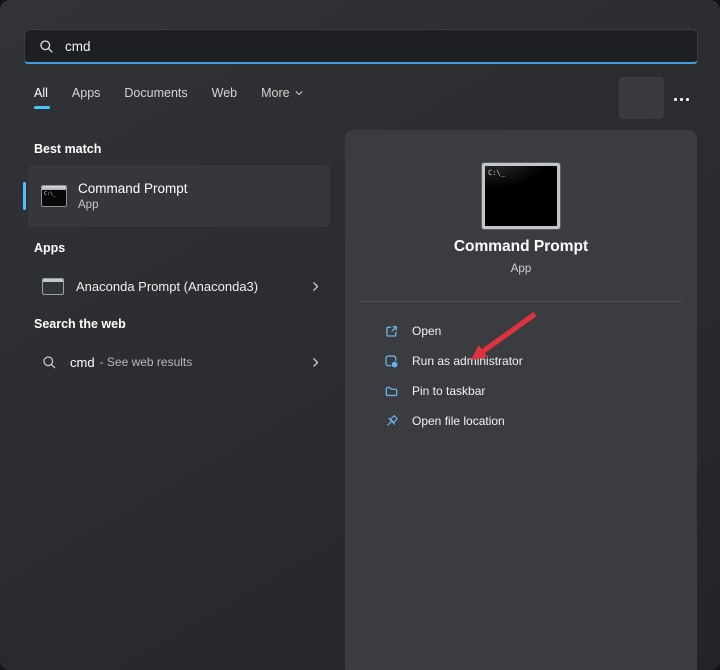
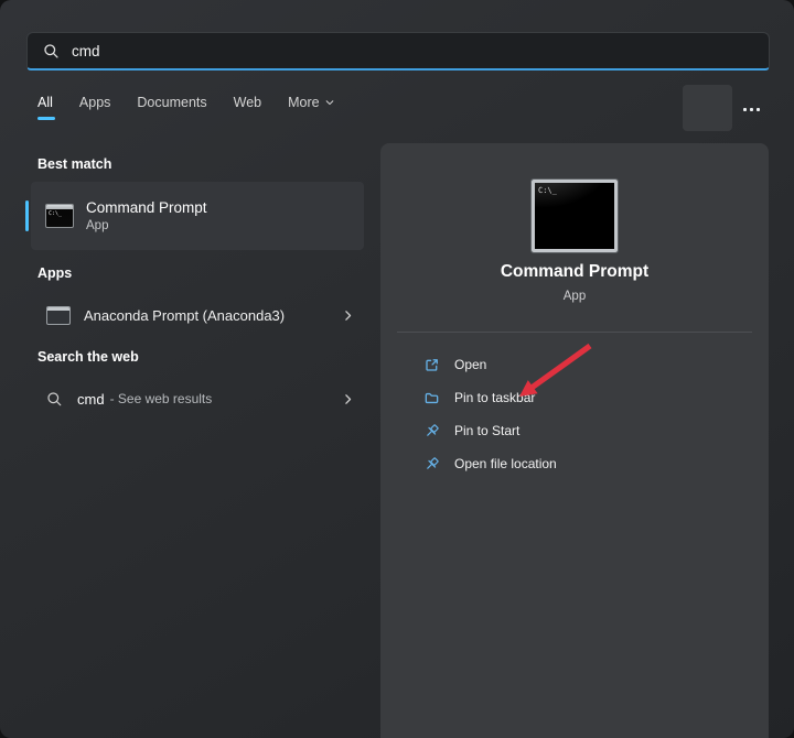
  cmd
  All
  Apps
  Documents
  Web
  More
  Best match
  Command Prompt
  App
  Apps
  Anaconda Prompt (Anaconda3)
  Search the web
  cmd
  - See web results
  Command Prompt
  App
  Open
- Run as administrator
  Pin to taskbar
+ Pin to Start
  Open file location
